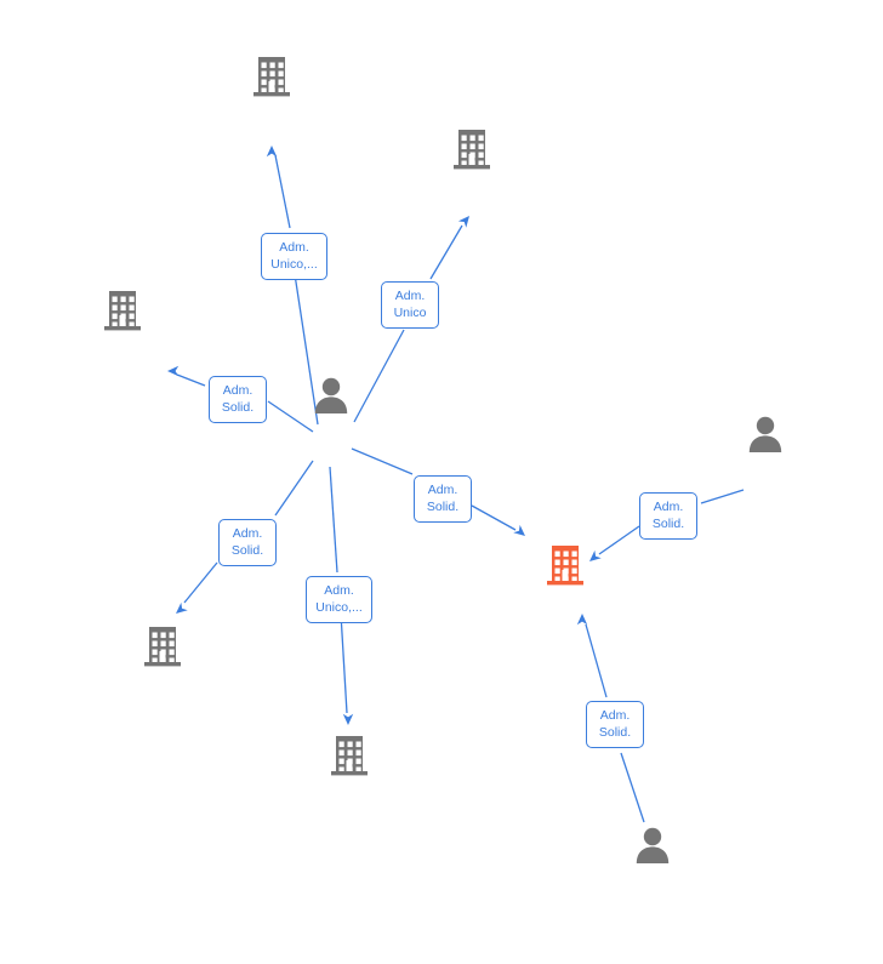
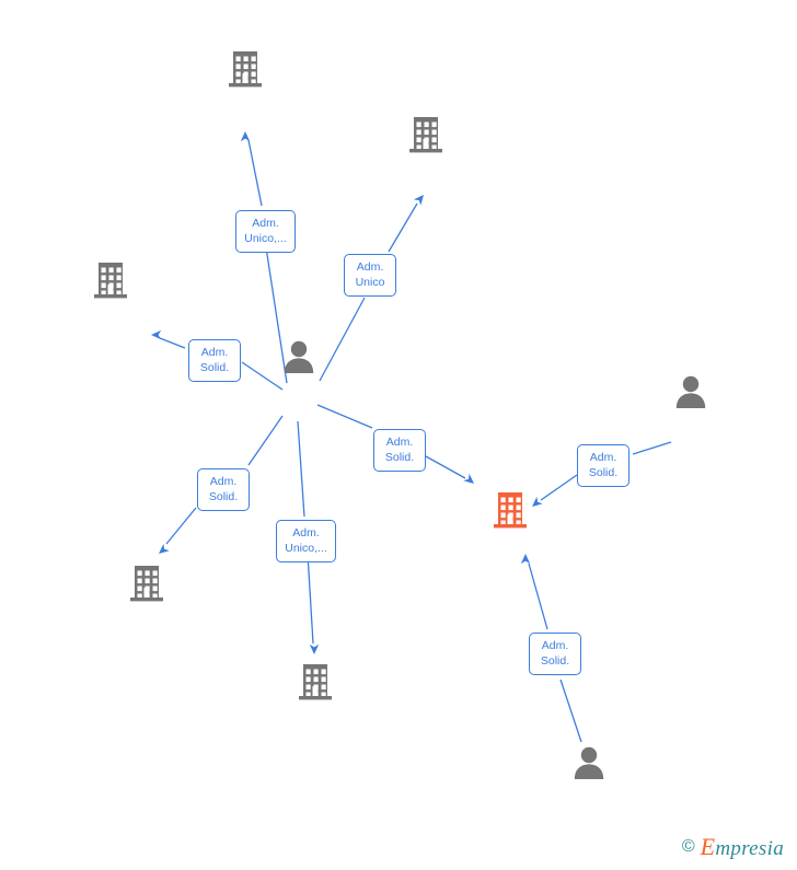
  Adm.
  Unico,...
  Adm.
  Unico
  Adm.
  Solid.
  Adm.
  Solid.
  Adm.
  Unico,...
  Adm.
  Solid.
  Adm.
  Solid.
  Adm.
  Solid.
+ ©
+ Empresia
